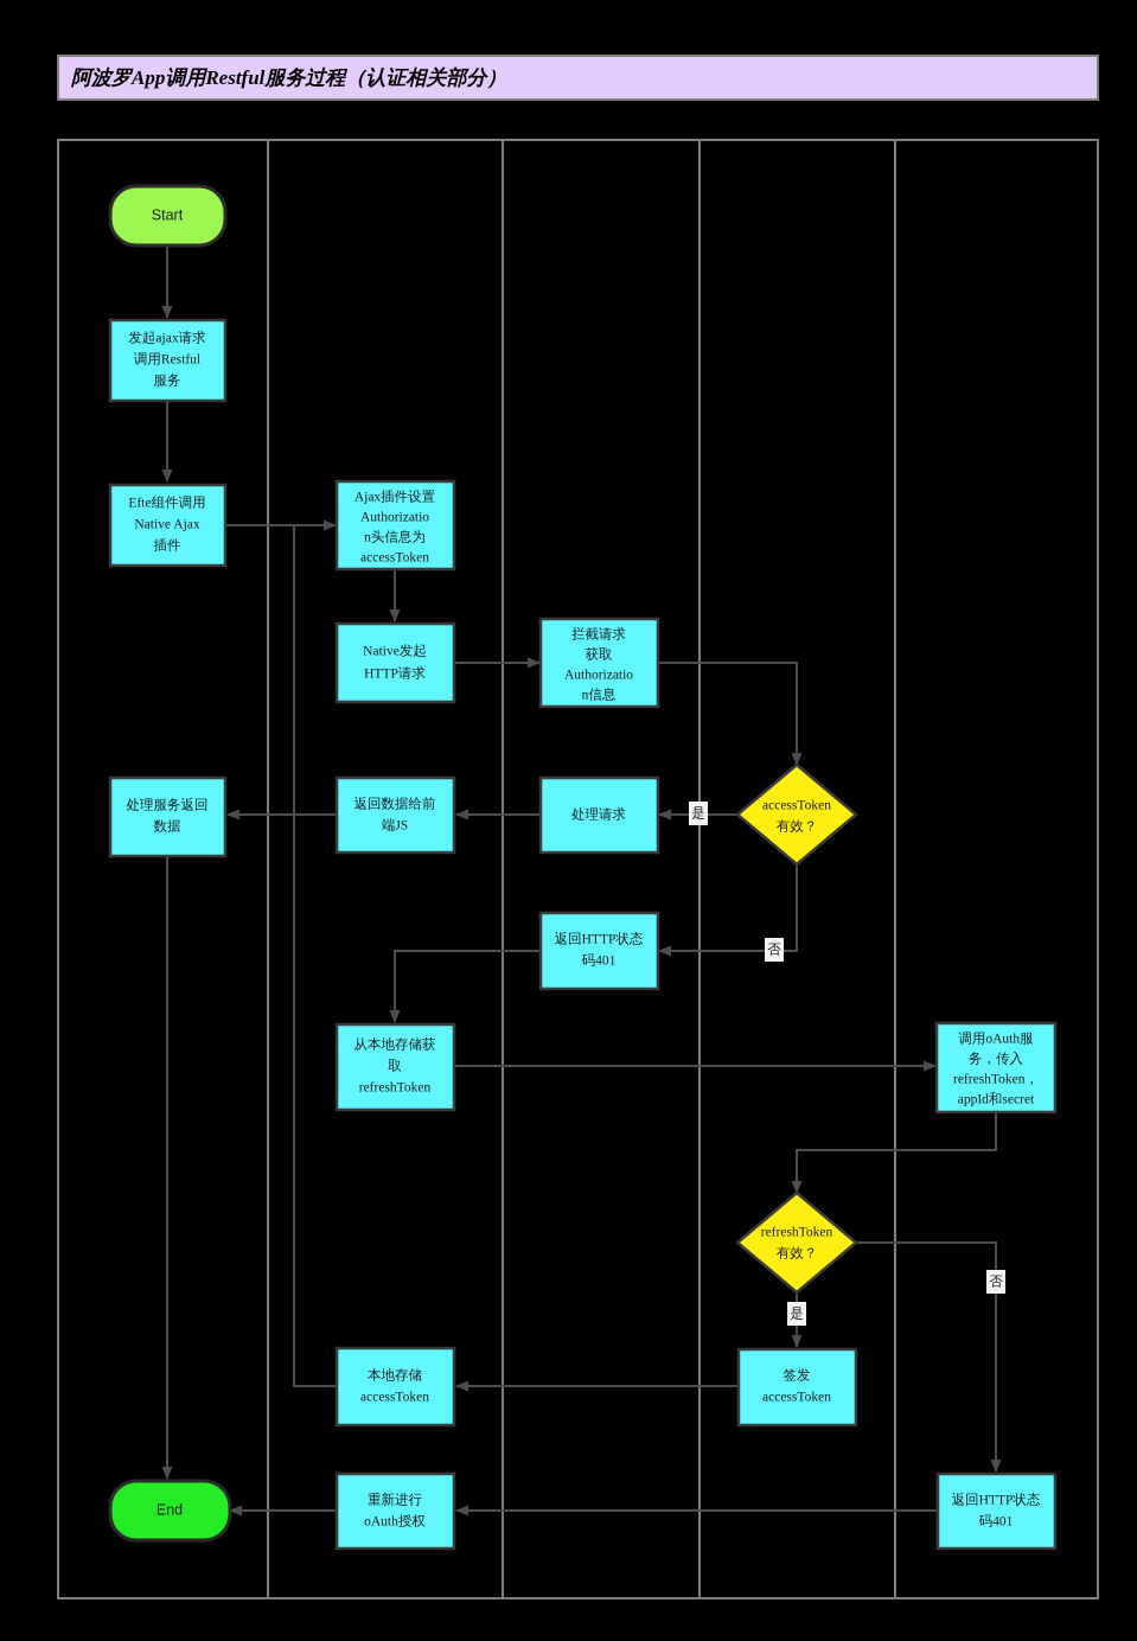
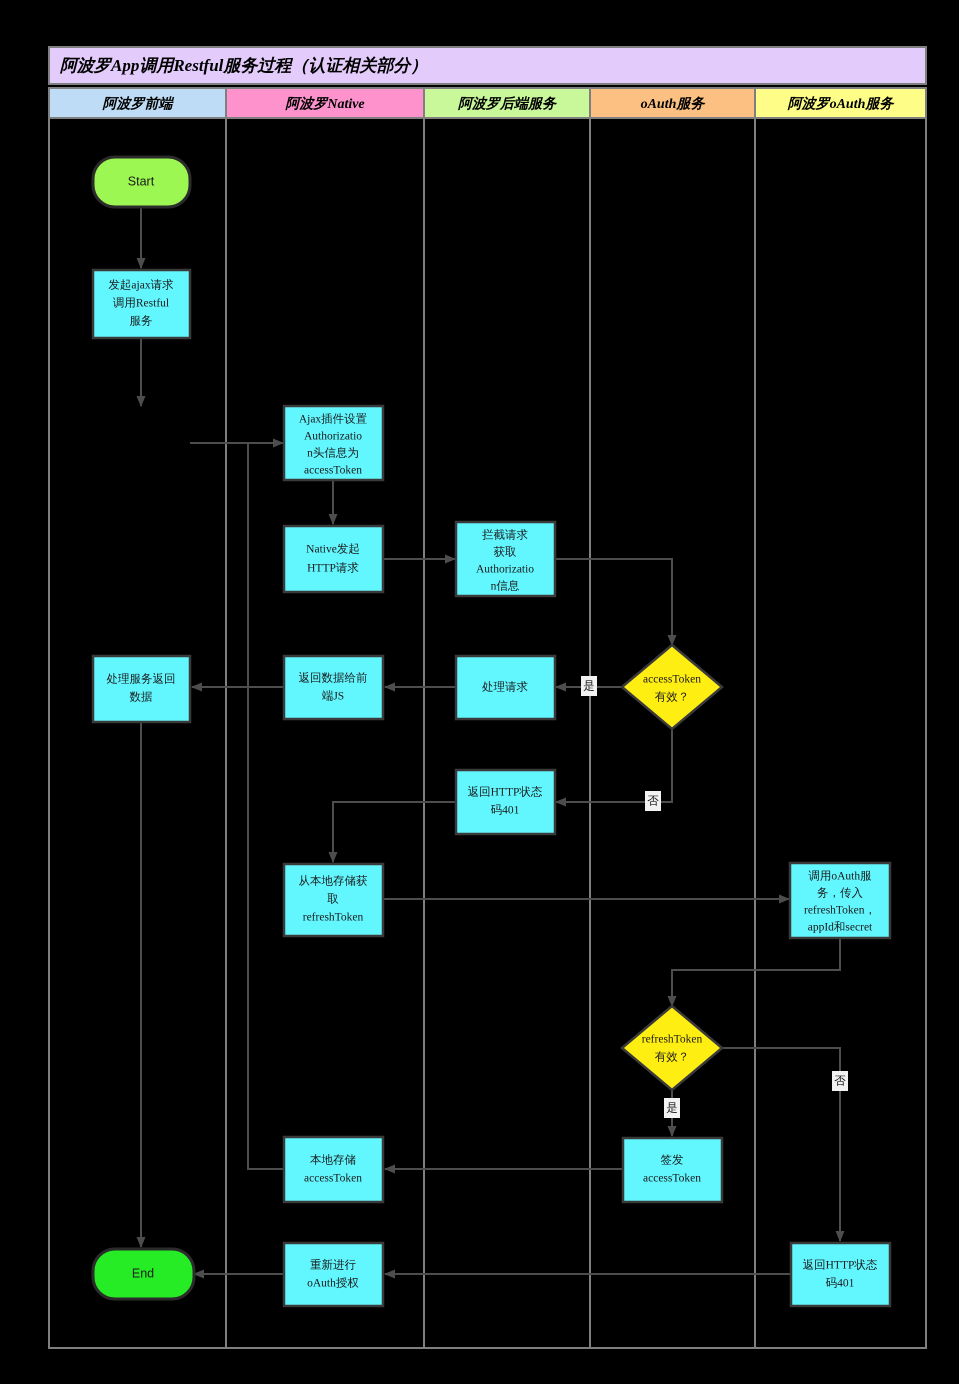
  阿波罗App调用Restful服务过程（认证相关部分）
+ 阿波罗前端
+ 阿波罗Native
+ 阿波罗后端服务
+ oAuth服务
+ 阿波罗oAuth服务
  Start
  发起ajax请求
  调用Restful
  服务
- Efte组件调用
- Native Ajax
- 插件
  Ajax插件设置
  Authorizatio
  n头信息为
  accessToken
  Native发起
  HTTP请求
  拦截请求
  获取
  Authorizatio
  n信息
  accessToken
  有效？
  处理请求
  返回数据给前
  端JS
  处理服务返回
  数据
  返回HTTP状态
  码401
  从本地存储获
  取
  refreshToken
  调用oAuth服
  务，传入
  refreshToken，
  appId和secret
  refreshToken
  有效？
  签发
  accessToken
  本地存储
  accessToken
  返回HTTP状态
  码401
  重新进行
  oAuth授权
  End
  是
  否
  是
  否
